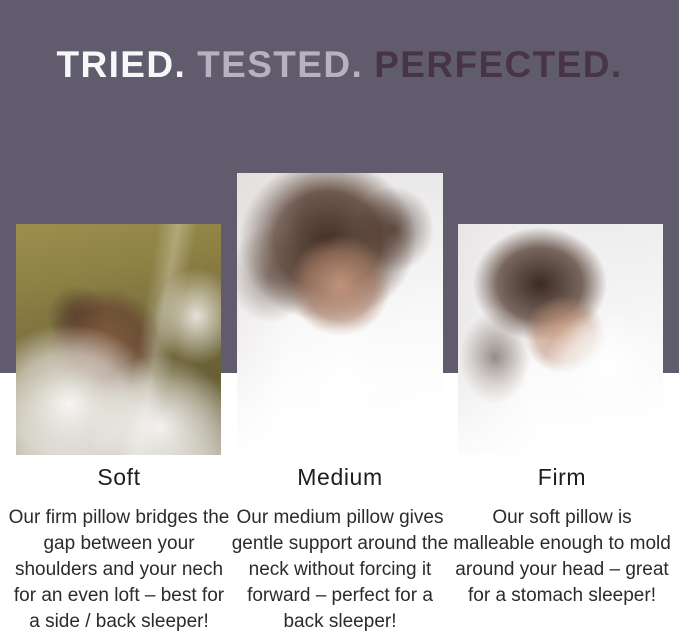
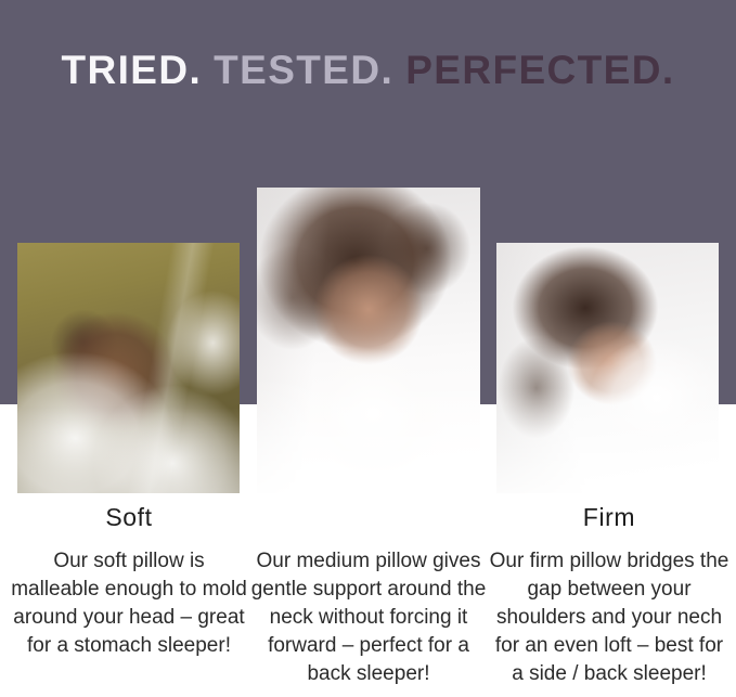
  TRIED. TESTED. PERFECTED.
  Soft
- Medium
  Firm
- Our firm pillow bridges the gap between your shoulders and your nech for an even loft – best for a side / back sleeper!
+ Our soft pillow is malleable enough to mold around your head – great for a stomach sleeper!
  Our medium pillow gives gentle support around the neck without forcing it forward – perfect for a back sleeper!
- Our soft pillow is malleable enough to mold around your head – great for a stomach sleeper!
+ Our firm pillow bridges the gap between your shoulders and your nech for an even loft – best for a side / back sleeper!
